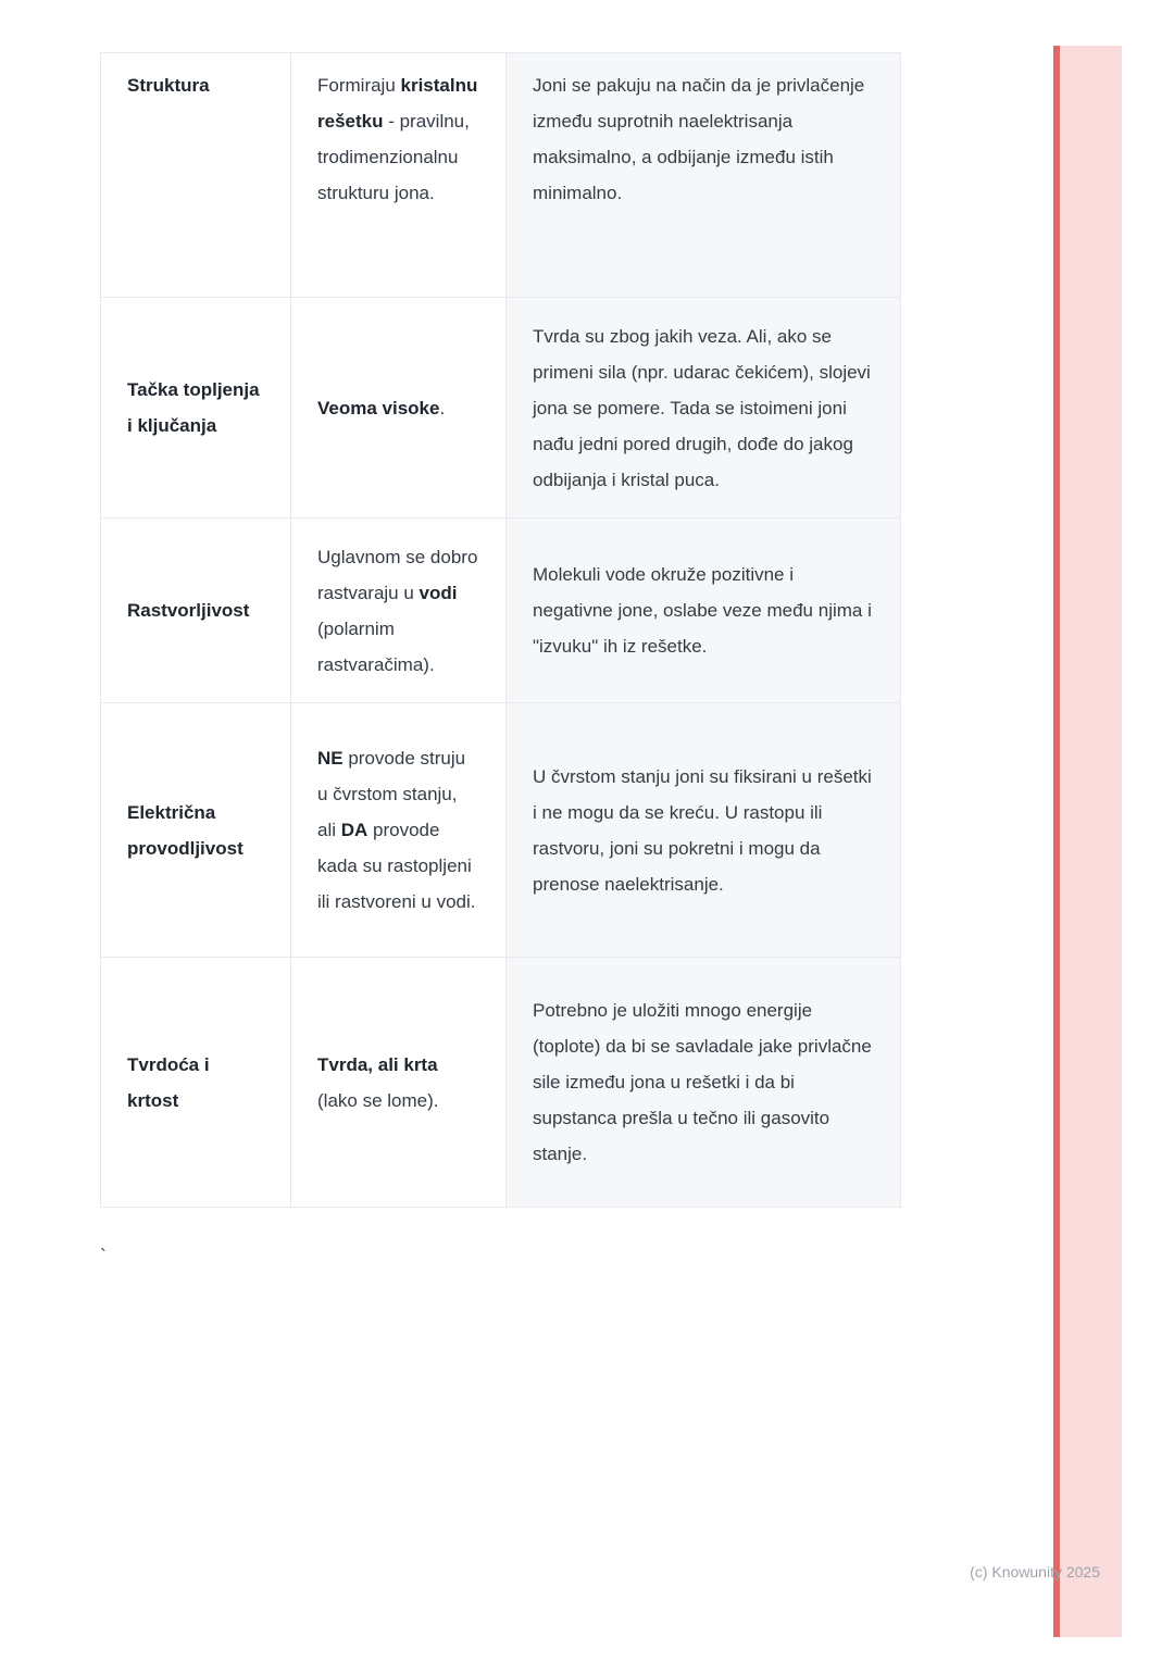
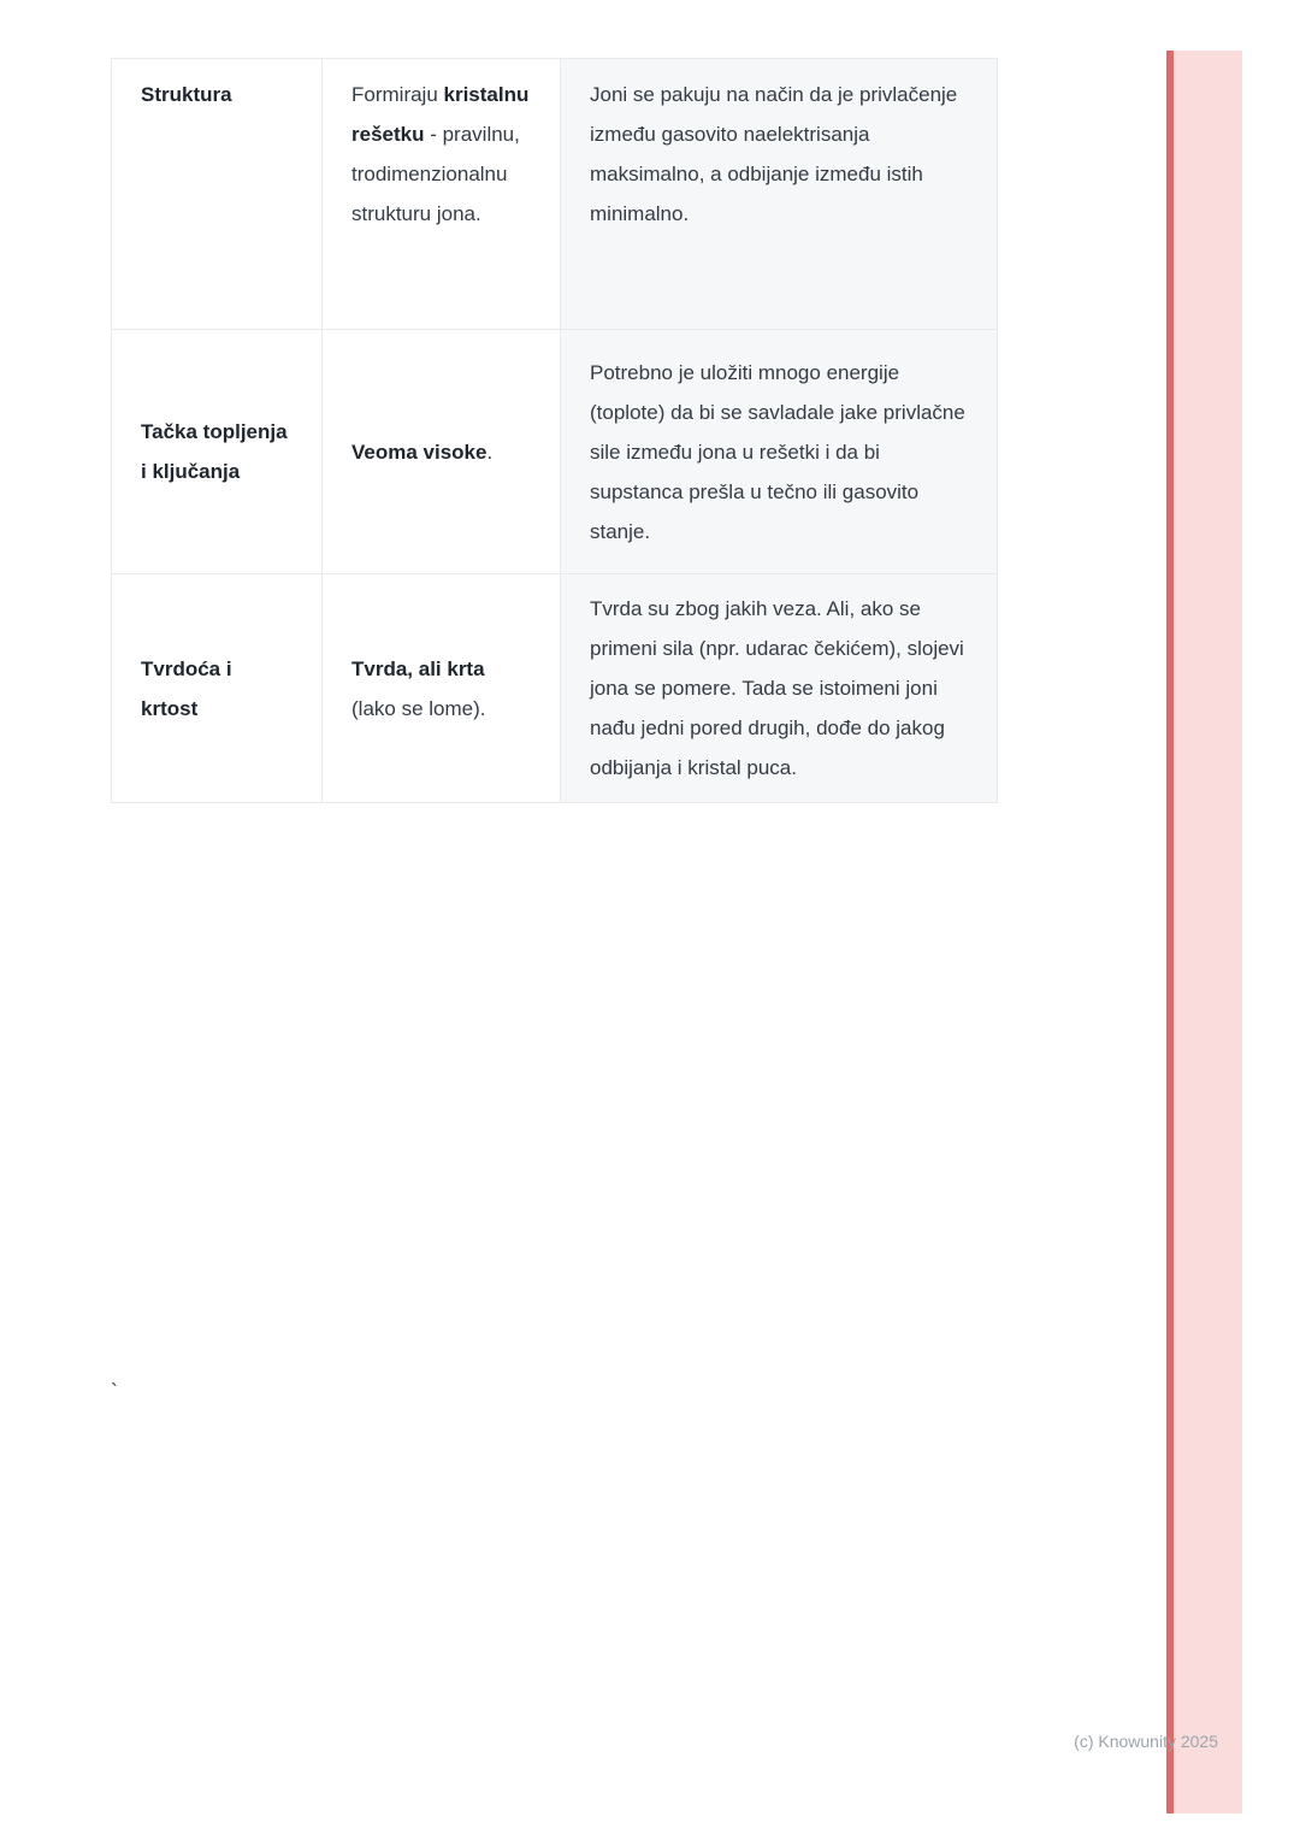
- Struktura	Formiraju kristalnu rešetku - pravilnu, trodimenzionalnu strukturu jona.	Joni se pakuju na način da je privlačenje između suprotnih naelektrisanja maksimalno, a odbijanje između istih minimalno.
+ Struktura	Formiraju kristalnu rešetku - pravilnu, trodimenzionalnu strukturu jona.	Joni se pakuju na način da je privlačenje između gasovito naelektrisanja maksimalno, a odbijanje između istih minimalno.
- Tačka topljenja i ključanja	Veoma visoke.	Tvrda su zbog jakih veza. Ali, ako se primeni sila (npr. udarac čekićem), slojevi jona se pomere. Tada se istoimeni joni nađu jedni pored drugih, dođe do jakog odbijanja i kristal puca.
+ Tačka topljenja i ključanja	Veoma visoke.	Potrebno je uložiti mnogo energije (toplote) da bi se savladale jake privlačne sile između jona u rešetki i da bi supstanca prešla u tečno ili gasovito stanje.
- Rastvorljivost	Uglavnom se dobro rastvaraju u vodi (polarnim rastvaračima).	Molekuli vode okruže pozitivne i negativne jone, oslabe veze među njima i "izvuku" ih iz rešetke.
- Električna provodljivost	NE provode struju u čvrstom stanju, ali DA provode kada su rastopljeni ili rastvoreni u vodi.	U čvrstom stanju joni su fiksirani u rešetki i ne mogu da se kreću. U rastopu ili rastvoru, joni su pokretni i mogu da prenose naelektrisanje.
- Tvrdoća i krtost	Tvrda, ali krta (lako se lome).	Potrebno je uložiti mnogo energije (toplote) da bi se savladale jake privlačne sile između jona u rešetki i da bi supstanca prešla u tečno ili gasovito stanje.
+ Tvrdoća i krtost	Tvrda, ali krta (lako se lome).	Tvrda su zbog jakih veza. Ali, ako se primeni sila (npr. udarac čekićem), slojevi jona se pomere. Tada se istoimeni joni nađu jedni pored drugih, dođe do jakog odbijanja i kristal puca.
  `
  (c) Knowunity 2025
